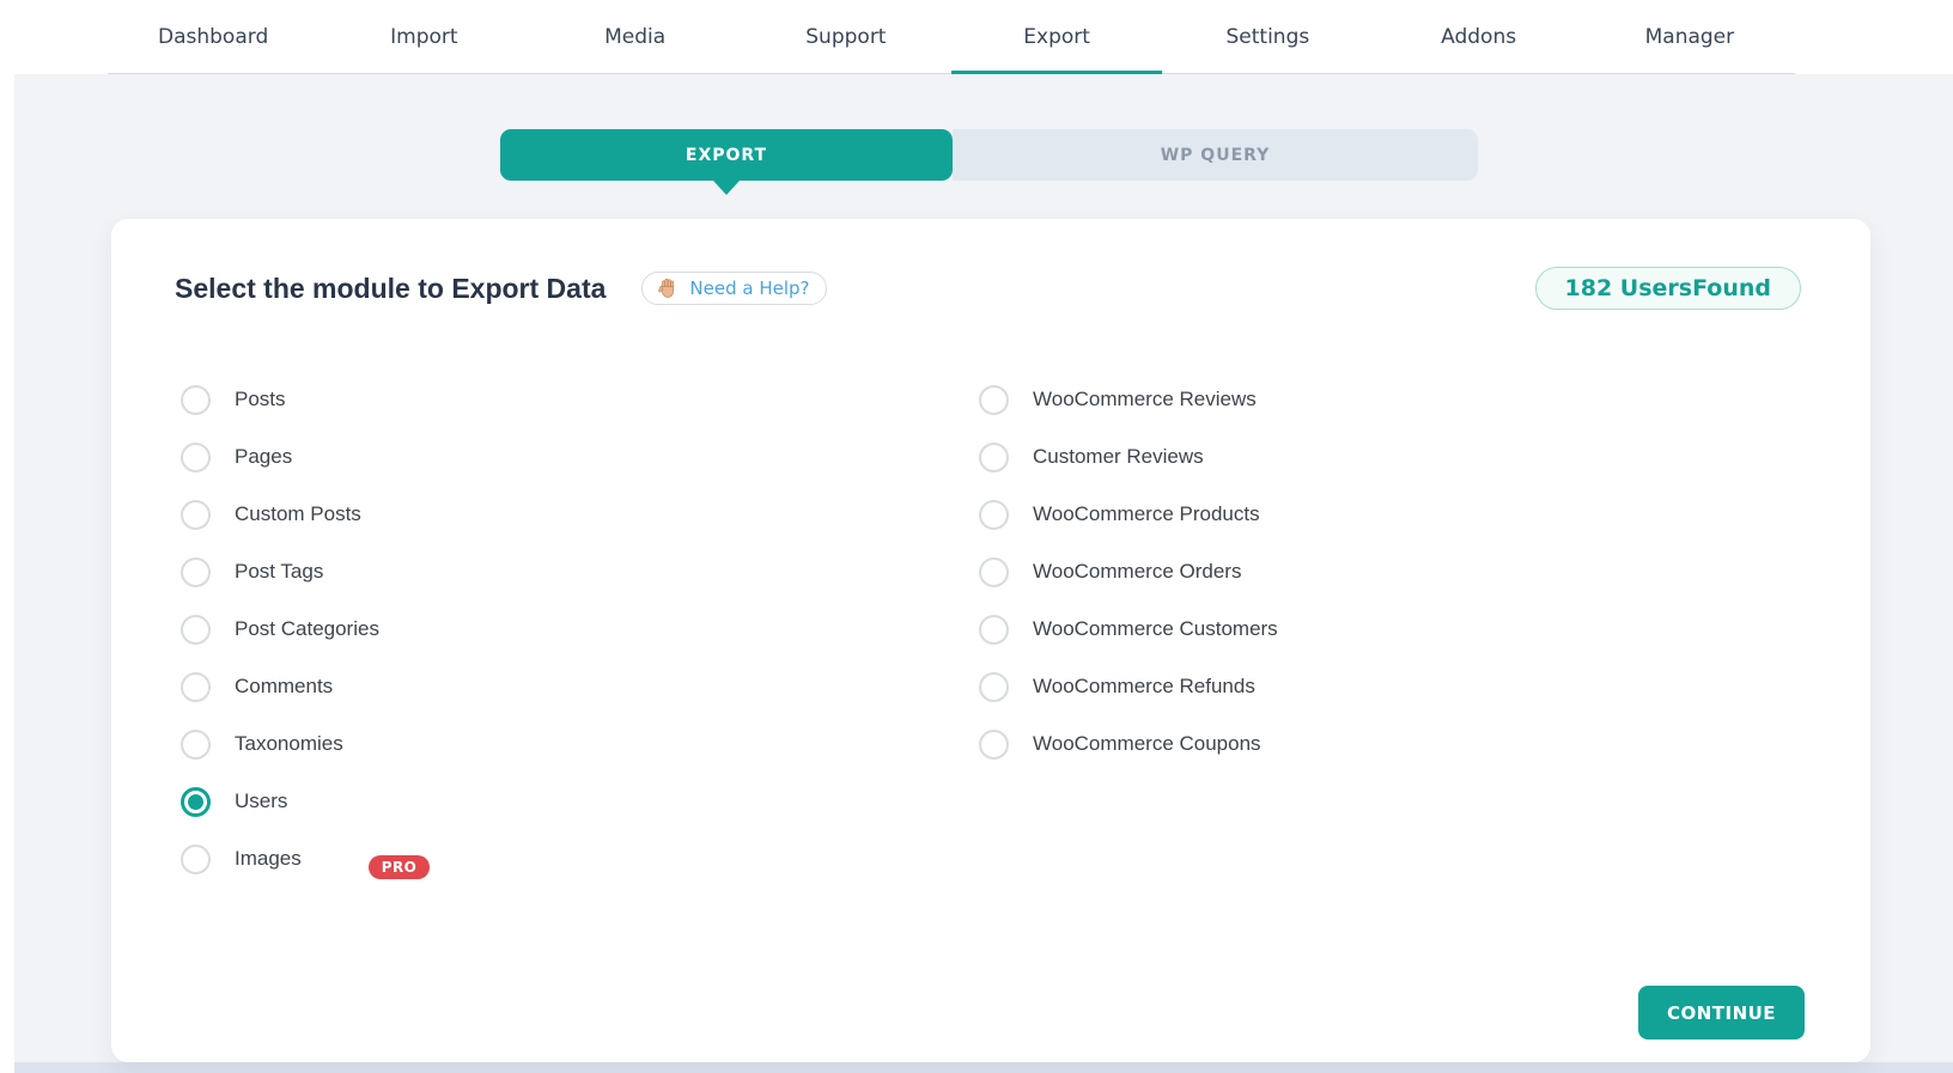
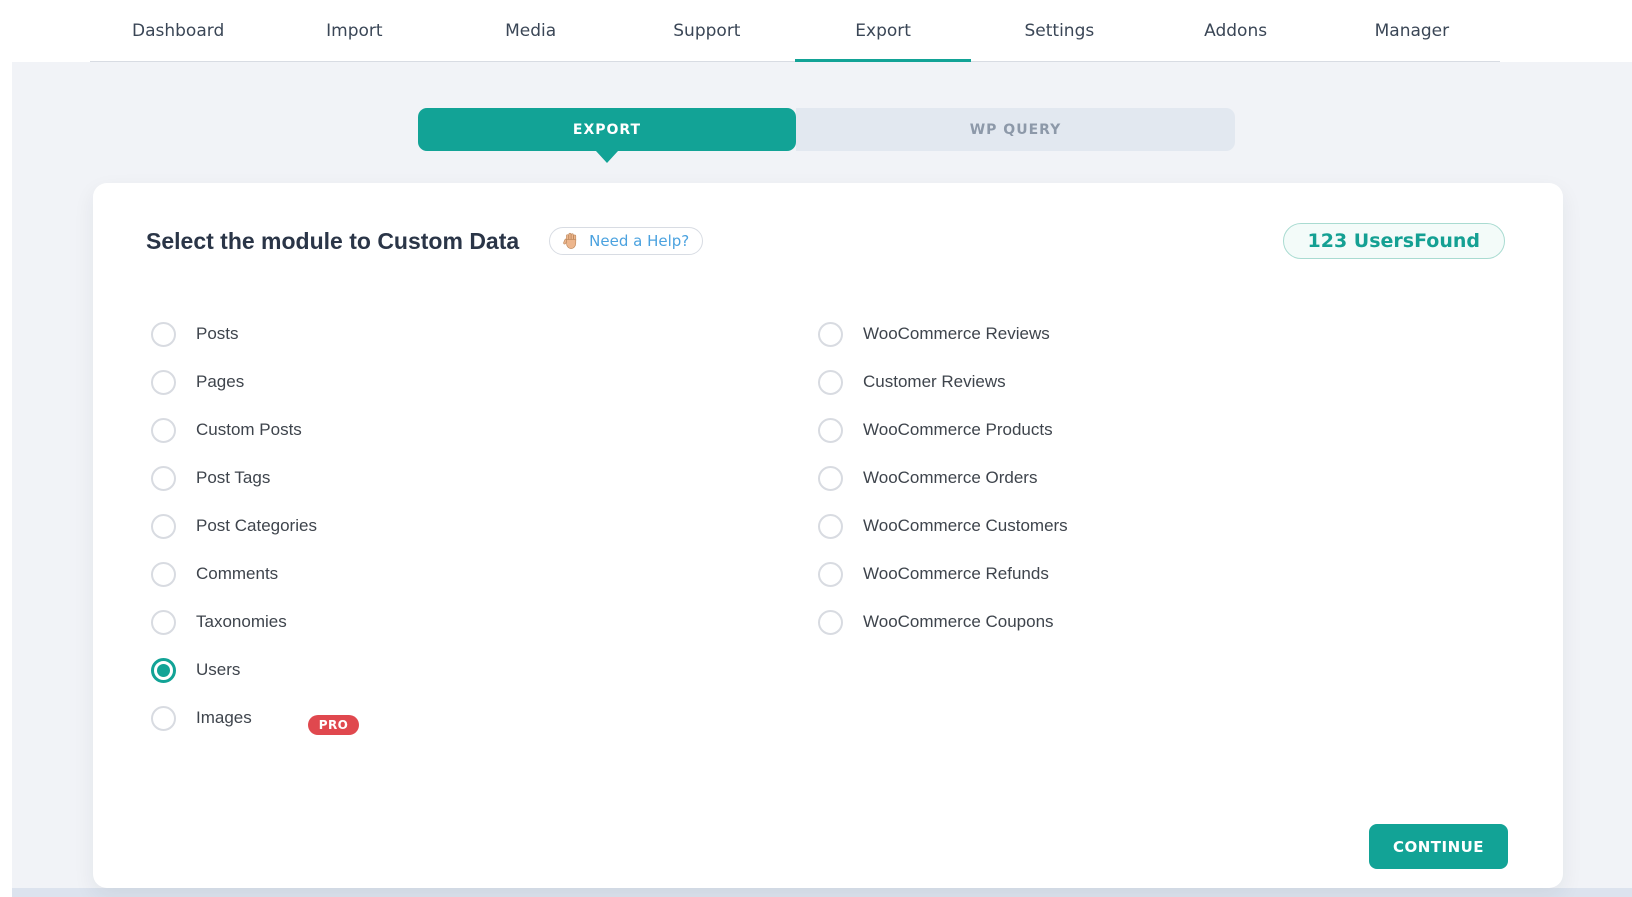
  Dashboard
  Import
  Media
  Support
  Export
  Settings
  Addons
  Manager
  EXPORT
  WP QUERY
- Select the module to Export Data
+ Select the module to Custom Data
  Need a Help?
- 182 UsersFound
+ 123 UsersFound
  Posts
  Pages
  Custom Posts
  Post Tags
  Post Categories
  Comments
  Taxonomies
  Users
  Images
  PRO
  WooCommerce Reviews
  Customer Reviews
  WooCommerce Products
  WooCommerce Orders
  WooCommerce Customers
  WooCommerce Refunds
  WooCommerce Coupons
  CONTINUE
